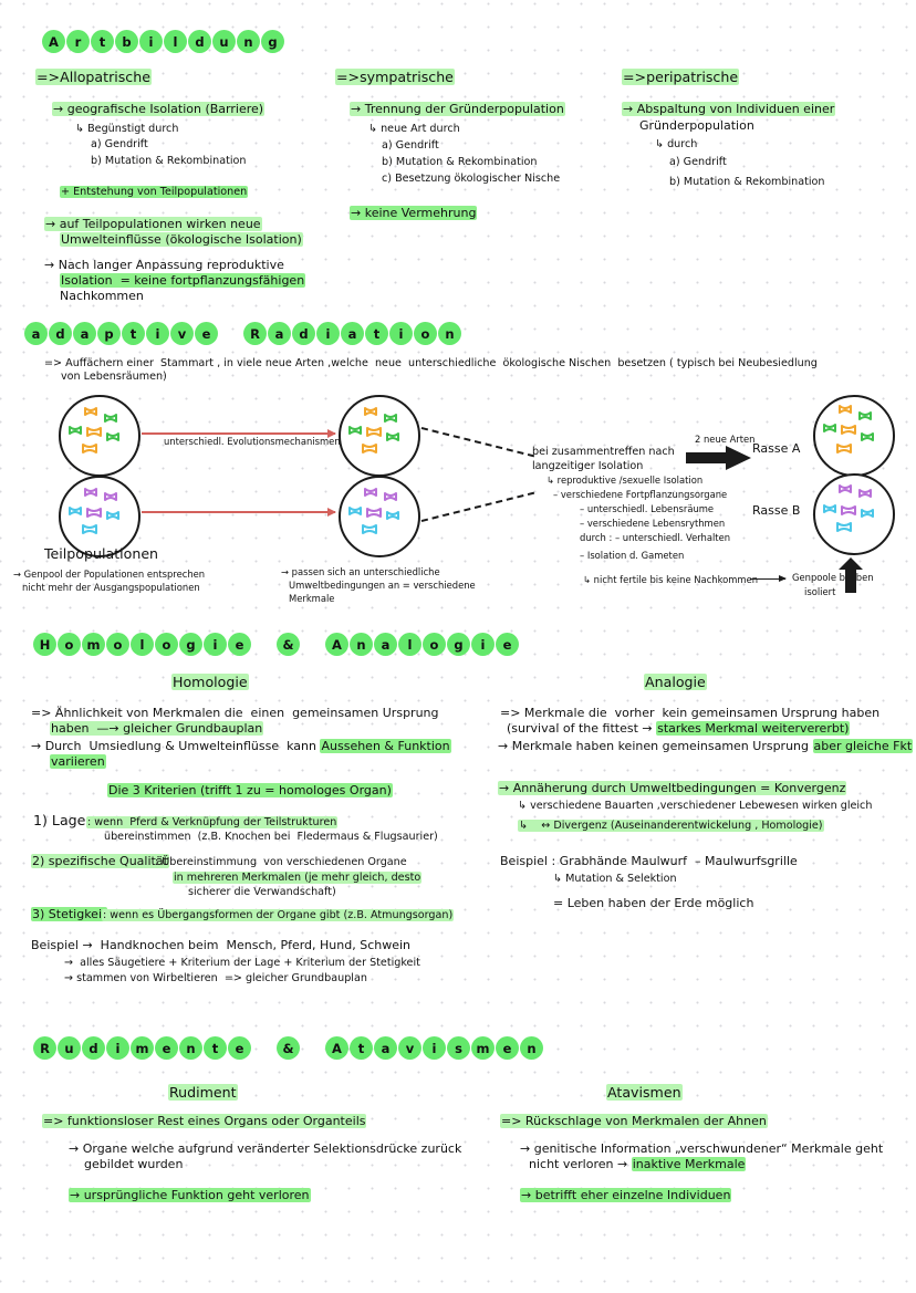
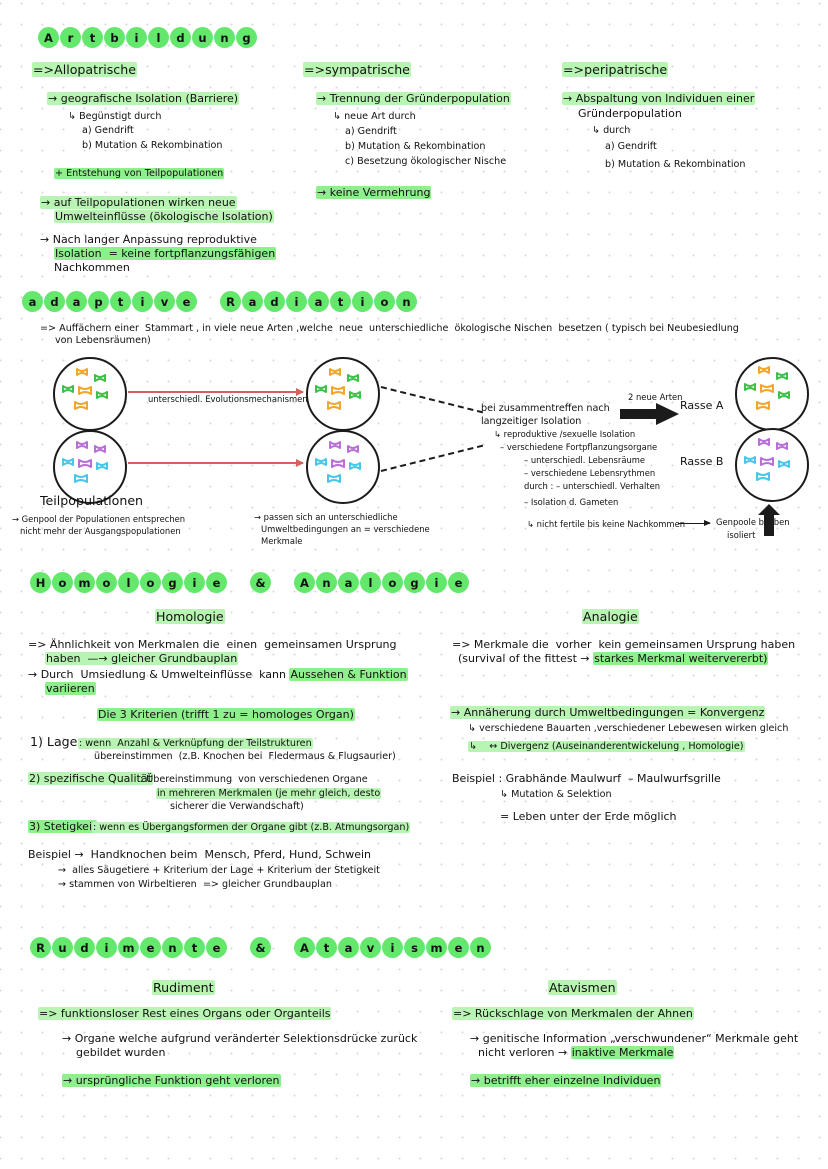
  A
  r
  t
  b
  i
  l
  d
  u
  n
  g
  =>Allopatrische
  → geografische Isolation (Barriere)
  ↳ Begünstigt durch
  a) Gendrift
  b) Mutation & Rekombination
  + Entstehung von Teilpopulationen
  → auf Teilpopulationen wirken neue
  Umwelteinflüsse (ökologische Isolation)
  → Nach langer Anpassung reproduktive
  Isolation = keine fortpflanzungsfähigen
  Nachkommen
  =>sympatrische
  → Trennung der Gründerpopulation
  ↳ neue Art durch
  a) Gendrift
  b) Mutation & Rekombination
  c) Besetzung ökologischer Nische
  → keine Vermehrung
  =>peripatrische
  → Abspaltung von Individuen einer
  Gründerpopulation
  ↳ durch
  a) Gendrift
  b) Mutation & Rekombination
  a
  d
  a
  p
  t
  i
  v
  e
  R
  a
  d
  i
  a
  t
  i
  o
  n
  => Auffächern einer Stammart , in viele neue Arten ,welche neue unterschiedliche ökologische Nischen besetzen ( typisch bei Neubesiedlung
  von Lebensräumen)
  unterschiedl. Evolutionsmechanismen
  bei zusammentreffen nach
  langzeitiger Isolation
  ↳ reproduktive /sexuelle Isolation
  – verschiedene Fortpflanzungsorgane
  – unterschiedl. Lebensräume
  – verschiedene Lebensrythmen
  durch : – unterschiedl. Verhalten
  – Isolation d. Gameten
  ↳ nicht fertile bis keine Nachkomm
  Genpoole bben
  isoliert
  2 neue Arten
  Rasse A
  Rasse B
  Teilpopulationen
  → Genpool der Populationen entsprechen
  nicht mehr der Ausgangspopulationen
  → passen sich an unterschiedliche
  Umweltbedingungen an = verschiedene
  Merkmale
  H
  o
  m
  o
  l
  o
  g
  i
  e
  &
  A
  n
  a
  l
  o
  g
  i
  e
  Homologie
  => Ähnlichkeit von Merkmalen die einen gemeinsamen Ursprung
  haben —→ gleicher Grundbauplan
  → Durch Umsiedlung & Umwelteinflüsse kann Aussehen & Funktion
  variieren
  Die 3 Kriterien (trifft 1 zu = homologes Organ)
  1) Lage
- : wenn Pferd & Verknüpfung der Teilstrukturen
+ : wenn Anzahl & Verknüpfung der Teilstrukturen
  übereinstimmen (z.B. Knochen bei Fledermaus & Flugsaurier)
  2) spezifische Qualität
  : Übereinstimmung von verschiedenen Organe
  in mehreren Merkmalen (je mehr gleich, desto
  sicherer die Verwandschaft)
  3) Stetigkei
  : wenn es Übergangsformen der Organe gibt (z.B. Atmungsorgan)
  Beispiel → Handknochen beim Mensch, Pferd, Hund, Schwein
  → alles Säugetiere + Kriterium der Lage + Kriterium der Stetigkeit
  → stammen von Wirbeltieren => gleicher Grundbauplan
  Analogie
  => Merkmale die vorher kein gemeinsamen Ursprung haben
  (survival of the fittest → starkes Merkmal weitervererbt)
- → Merkmale haben keinen gemeinsamen Ursprung aber gleiche Fkt
  → Annäherung durch Umweltbedingungen = Konvergenz
  ↳ verschiedene Bauarten ,verschiedener Lebewesen wirken gleich
  ↳ ↔ Divergenz (Auseinanderentwickelung , Homologie)
  Beispiel : Grabhände Maulwurf – Maulwurfsgrille
  ↳ Mutation & Selektion
- = Leben haben der Erde möglich
+ = Leben unter der Erde möglich
  R
  u
  d
  i
  m
  e
  n
  t
  e
  &
  A
  t
  a
  v
  i
  s
  m
  e
  n
  Rudiment
  => funktionsloser Rest eines Organs oder Organteils
  → Organe welche aufgrund veränderter Selektionsdrücke zurück
  gebildet wurden
  → ursprüngliche Funktion geht verloren
  Atavismen
  => Rückschlage von Merkmalen der Ahnen
  → genitische Information „verschwundener“ Merkmale geht
  nicht verloren → inaktive Merkmale
  → betrifft eher einzelne Individuen
